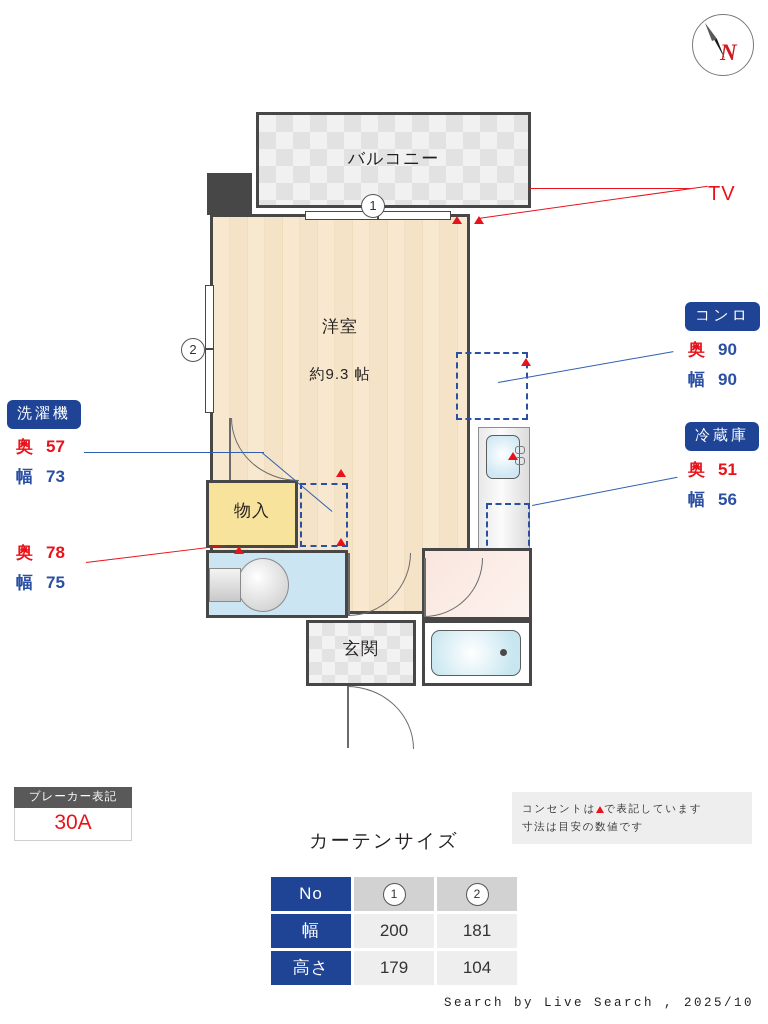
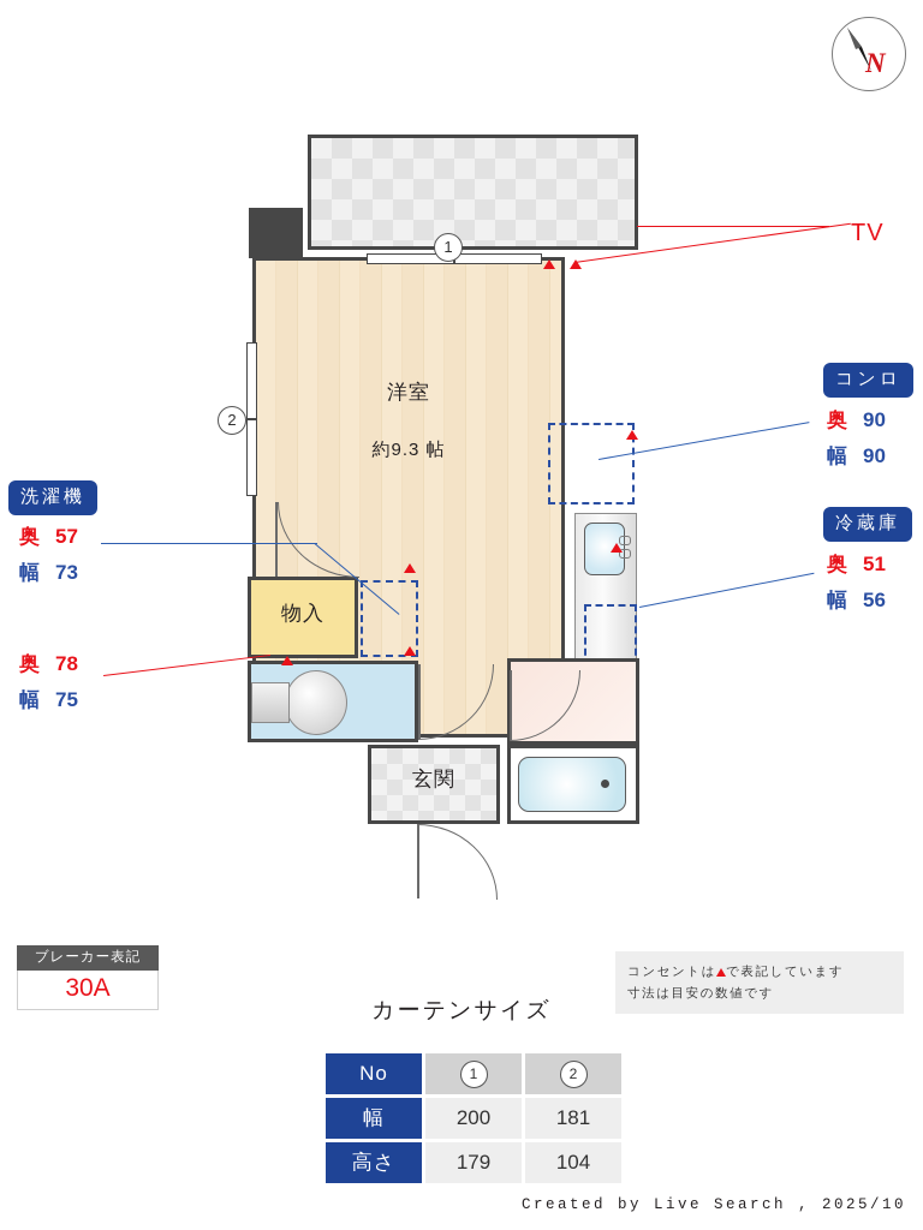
  N
- バルコニー
  洋室
  約9.3 帖
  1
  2
  物入
  玄関
  TV
  洗濯機
  奥 57
  幅 73
  奥 78
  幅 75
  コンロ
  奥 90
  幅 90
  冷蔵庫
  奥 51
  幅 56
  ブレーカー表記
  30A
  コンセントは で表記しています
  寸法は目安の数値です
  カーテンサイズ
  No	1	2
  幅	200	181
  高さ	179	104
- Search by Live Search , 2025/10
+ Created by Live Search , 2025/10
